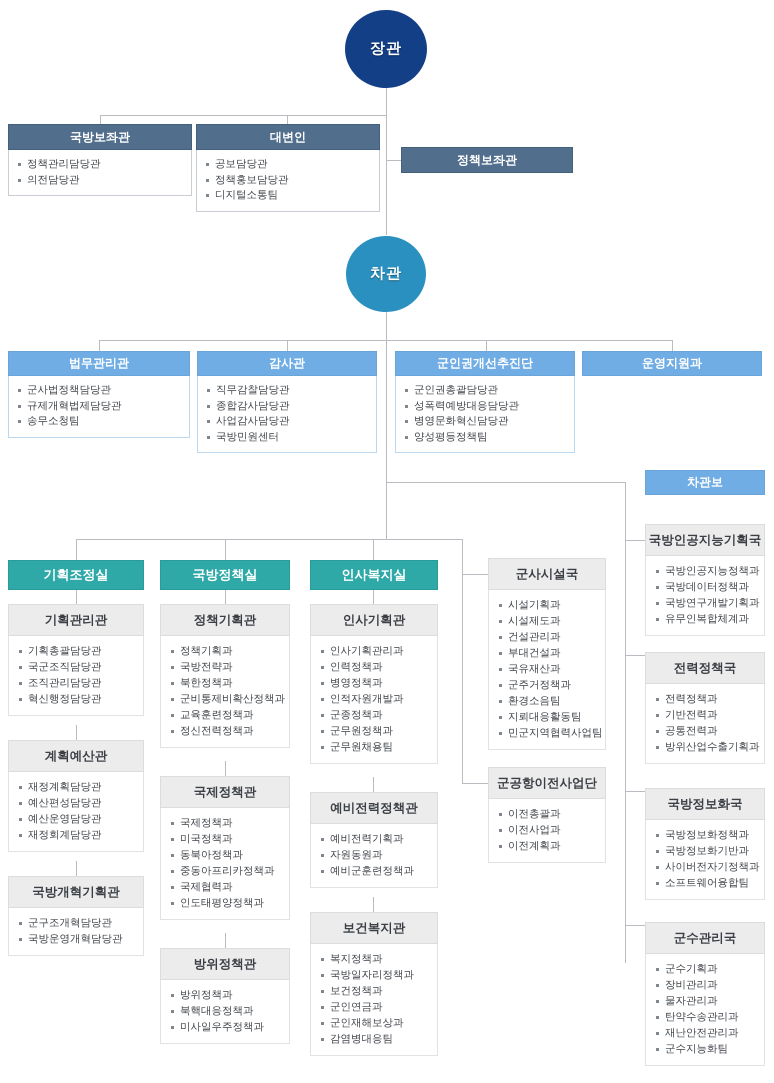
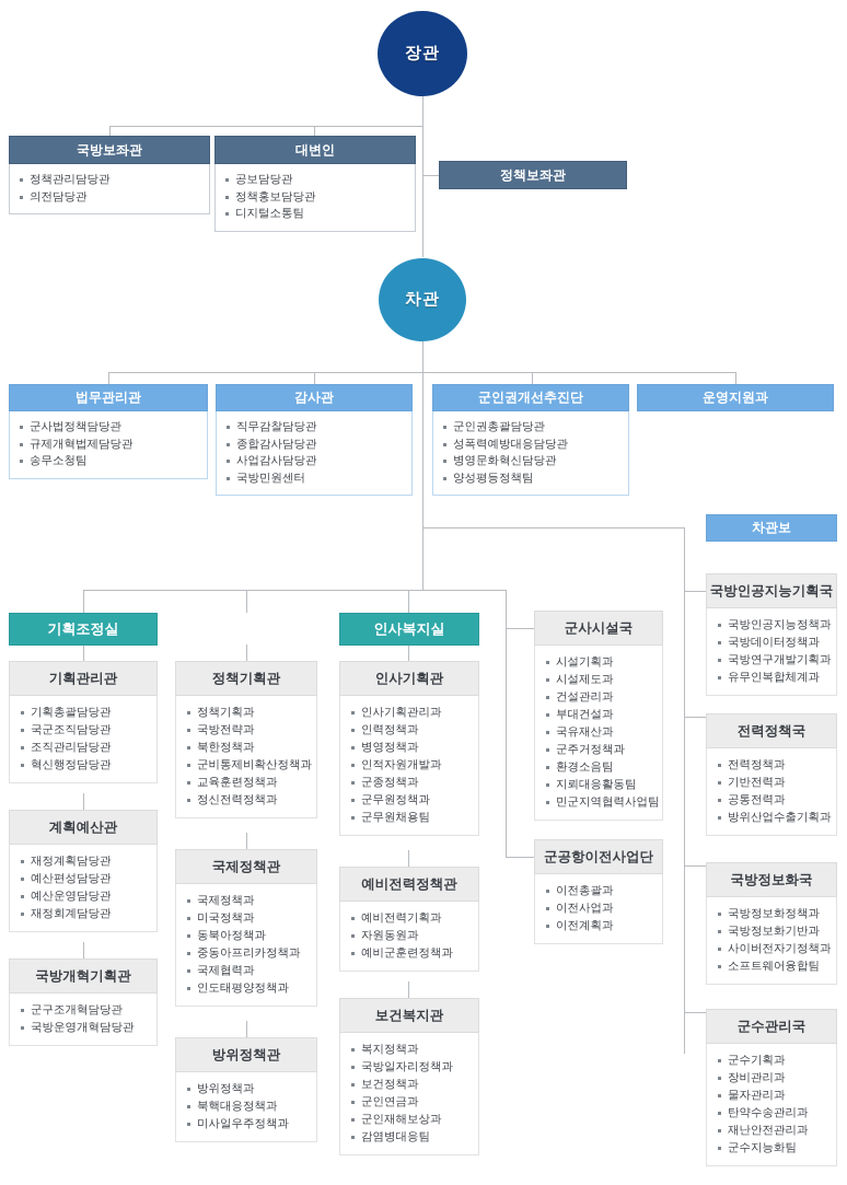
  장관
  국방보좌관
  정책관리담당관
  의전담당관
  대변인
  공보담당관
  정책홍보담당관
  디지털소통팀
  정책보좌관
  차관
  법무관리관
  군사법정책담당관
  규제개혁법제담당관
  송무소청팀
  감사관
  직무감찰담당관
  종합감사담당관
  사업감사담당관
  국방민원센터
  군인권개선추진단
  군인권총괄담당관
  성폭력예방대응담당관
  병영문화혁신담당관
  양성평등정책팀
  운영지원과
  차관보
  국방인공지능기획국
  국방인공지능정책과
  국방데이터정책과
  국방연구개발기획과
  유무인복합체계과
  전력정책국
  전력정책과
  기반전력과
  공통전력과
  방위산업수출기획과
  국방정보화국
  국방정보화정책과
  국방정보화기반과
  사이버전자기정책과
  소프트웨어융합팀
  군수관리국
  군수기획과
  장비관리과
  물자관리과
  탄약수송관리과
  재난안전관리과
  군수지능화팀
  기획조정실
  기획관리관
  기획총괄담당관
  국군조직담당관
  조직관리담당관
  혁신행정담당관
  계획예산관
  재정계획담당관
  예산편성담당관
  예산운영담당관
  재정회계담당관
  국방개혁기획관
  군구조개혁담당관
  국방운영개혁담당관
- 국방정책실
  정책기획관
  정책기획과
  국방전략과
  북한정책과
  군비통제비확산정책과
  교육훈련정책과
  정신전력정책과
  국제정책관
  국제정책과
  미국정책과
  동북아정책과
  중동아프리카정책과
  국제협력과
  인도태평양정책과
  방위정책관
  방위정책과
  북핵대응정책과
  미사일우주정책과
  인사복지실
  인사기획관
  인사기획관리과
  인력정책과
  병영정책과
  인적자원개발과
  군종정책과
  군무원정책과
  군무원채용팀
  예비전력정책관
  예비전력기획과
  자원동원과
  예비군훈련정책과
  보건복지관
  복지정책과
  국방일자리정책과
  보건정책과
  군인연금과
  군인재해보상과
  감염병대응팀
  군사시설국
  시설기획과
  시설제도과
  건설관리과
  부대건설과
  국유재산과
  군주거정책과
  환경소음팀
  지뢰대응활동팀
  민군지역협력사업팀
  군공항이전사업단
  이전총괄과
  이전사업과
  이전계획과
